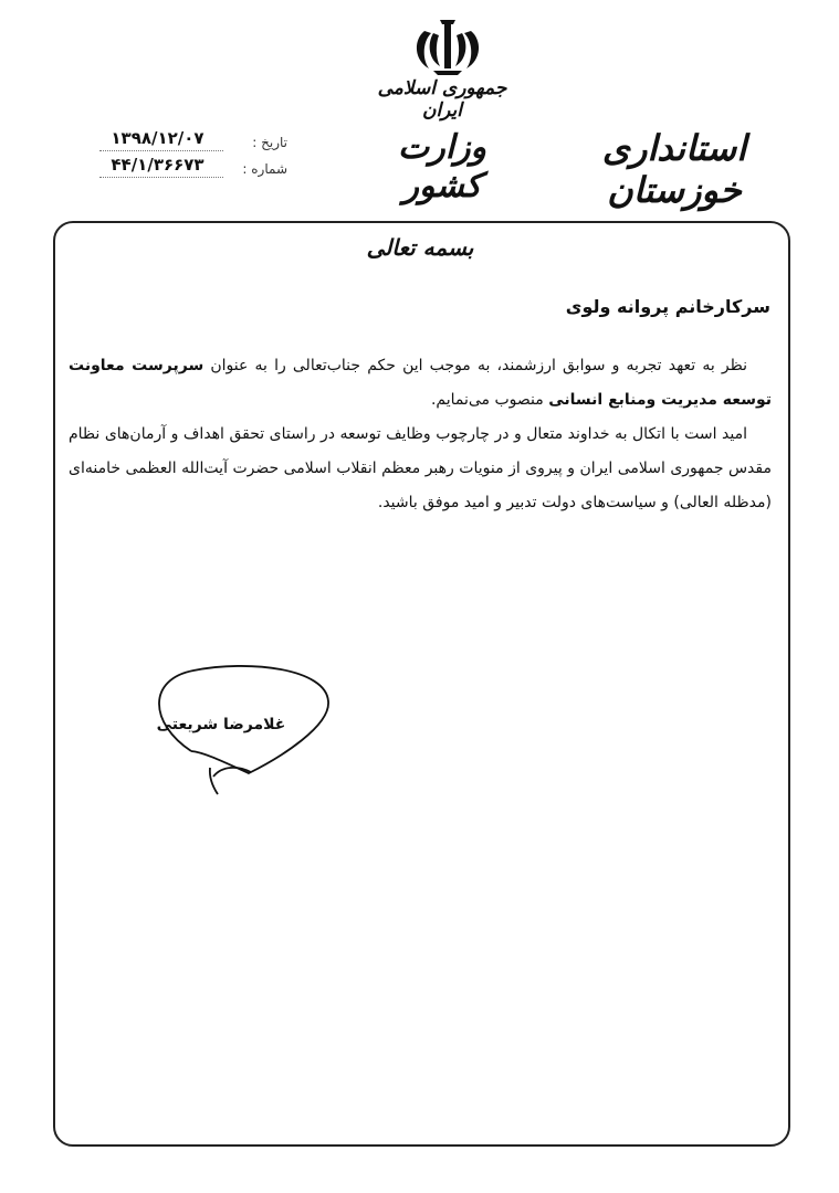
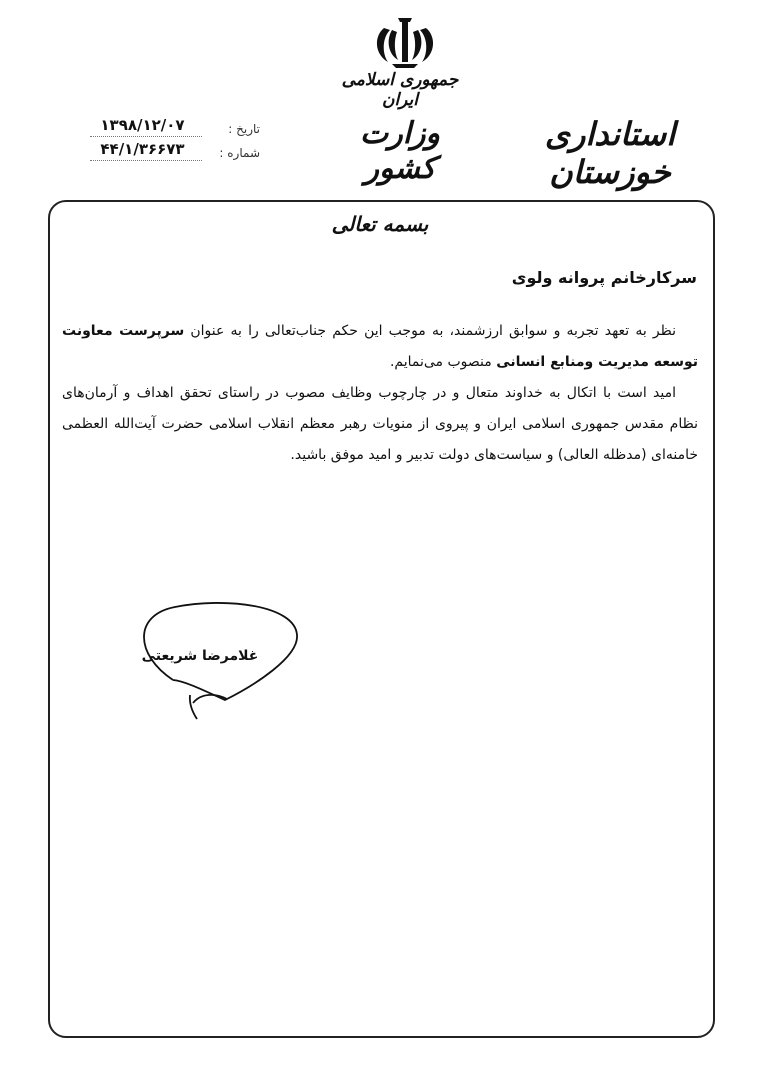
  جمهوری اسلامی ایران
  وزارت کشور
  استانداری خوزستان
  تاریخ :
  ۱۳۹۸/۱۲/۰۷
  شماره :
  ۴۴/۱/۳۶۶۷۳
  بسمه تعالی
  سرکارخانم پروانه ولوی
  نظر به تعهد تجربه و سوابق ارزشمند، به موجب این حکم جناب‌تعالی را به عنوان سرپرست معاونت توسعه مدیریت ومنابع انسانی منصوب می‌نمایم.
- امید است با اتکال به خداوند متعال و در چارچوب وظایف توسعه در راستای تحقق اهداف و آرمان‌های نظام مقدس جمهوری اسلامی ایران و پیروی از منویات رهبر معظم انقلاب اسلامی حضرت آیت‌الله العظمی خامنه‌ای (مدظله العالی) و سیاست‌های دولت تدبیر و امید موفق باشید.
+ امید است با اتکال به خداوند متعال و در چارچوب وظایف مصوب در راستای تحقق اهداف و آرمان‌های نظام مقدس جمهوری اسلامی ایران و پیروی از منویات رهبر معظم انقلاب اسلامی حضرت آیت‌الله العظمی خامنه‌ای (مدظله العالی) و سیاست‌های دولت تدبیر و امید موفق باشید.
  غلامرضا شریعتی
